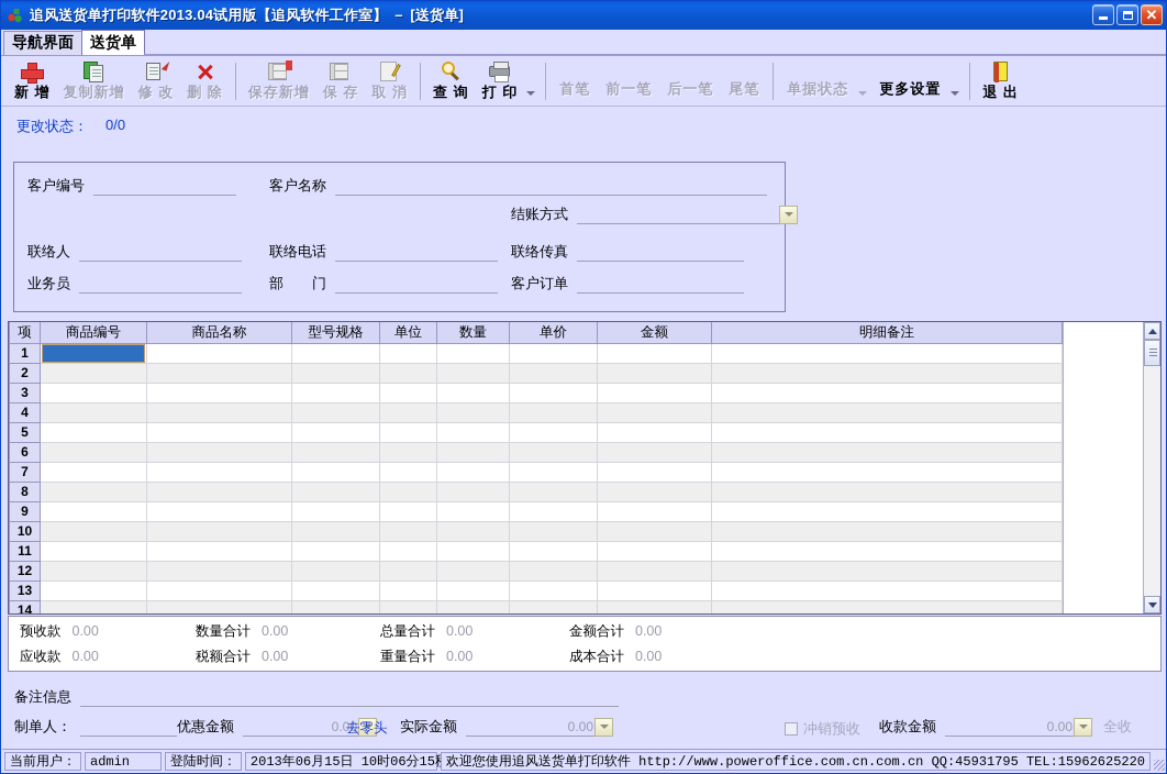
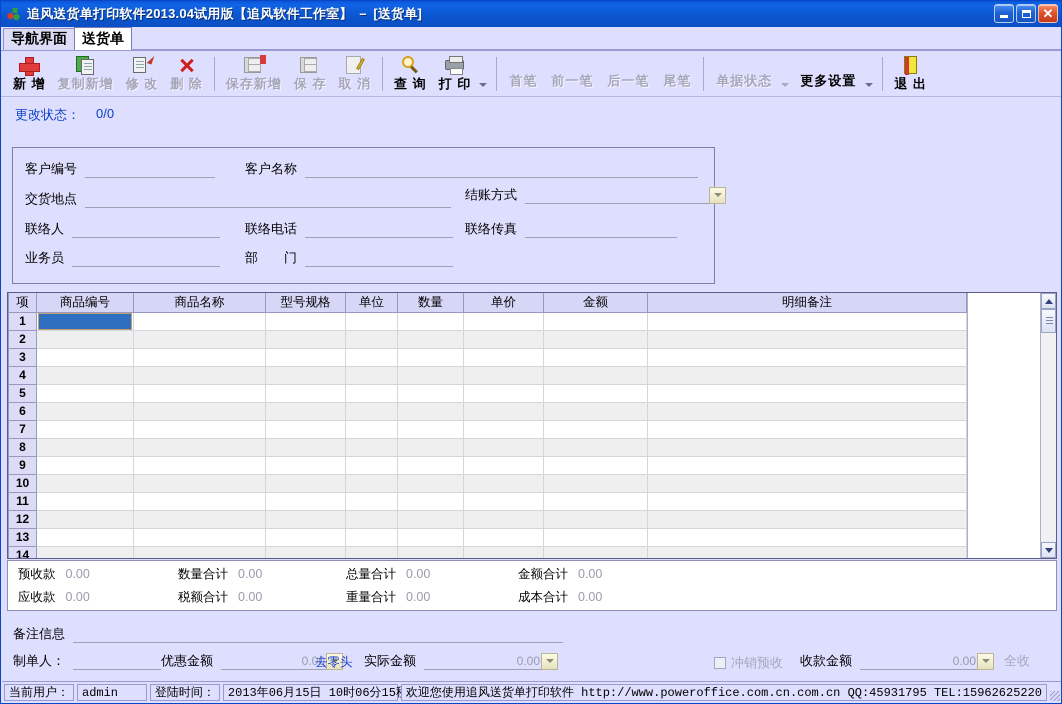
  追风送货单打印软件2013.04试用版【追风软件工作室】 － [送货单]
  ✕
  导航界面
  送货单
  新 增
  复制新增
  修 改
  删 除
  保存新增
  保 存
  取 消
  查 询
  打 印
  首笔
  前一笔
  后一笔
  尾笔
  单据状态
  更多设置
  退 出
  更改状态：
  0/0
  客户编号
  客户名称
+ 交货地点
  结账方式
  联络人
  联络电话
  联络传真
  业务员
  部 门
- 客户订单
  项	商品编号	商品名称	型号规格	单位	数量	单价	金额	明细备注
  1
  2
  3
  4
  5
  6
  7
  8
  9
  10
  11
  12
  13
  14
  预收款
  0.00
  数量合计
  0.00
  总量合计
  0.00
  金额合计
  0.00
  应收款
  0.00
  税额合计
  0.00
  重量合计
  0.00
  成本合计
  0.00
  备注信息
  制单人：
  优惠金额
  0.00
  去零头
  实际金额
  0.00
  冲销预收
  收款金额
  0.00
  全收
  当前用户：
  admin
  登陆时间：
  2013年06月15日 10时06分15
  欢迎您使用追风送货单打印软件 http://www.poweroffice.com.cn.com.cn QQ:45931795 TEL:15962625220
